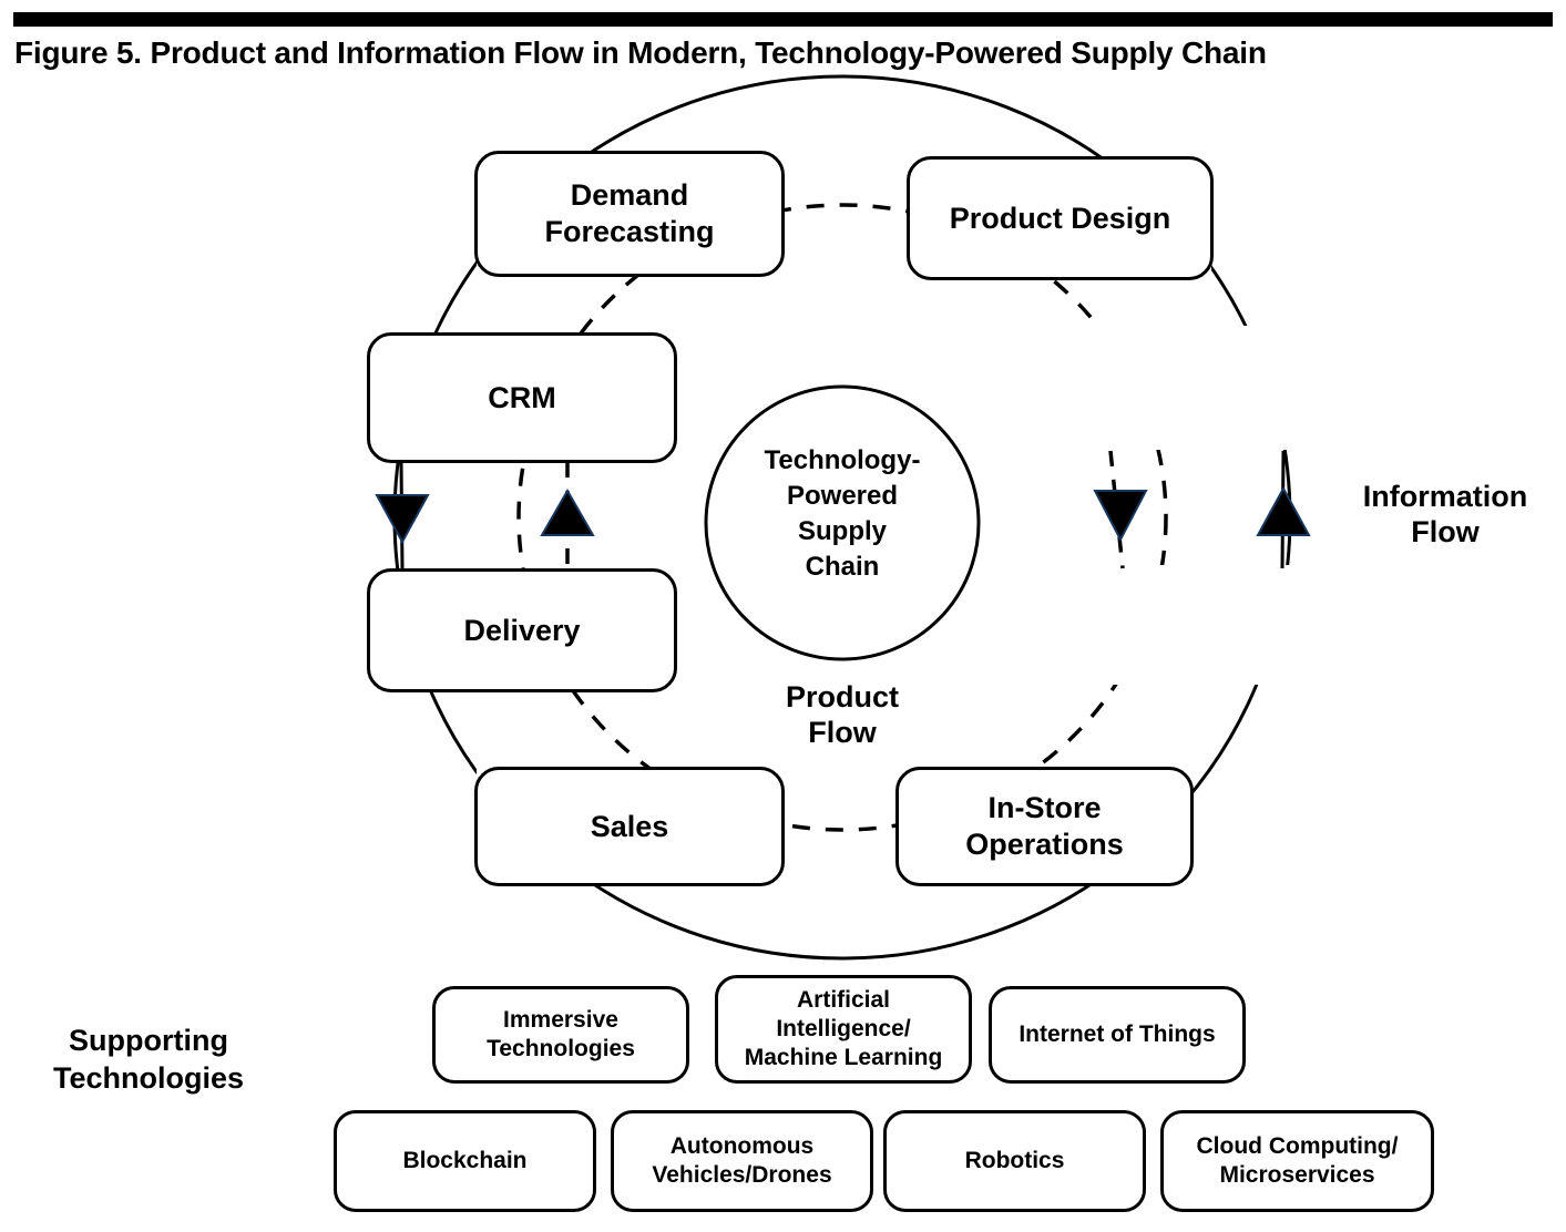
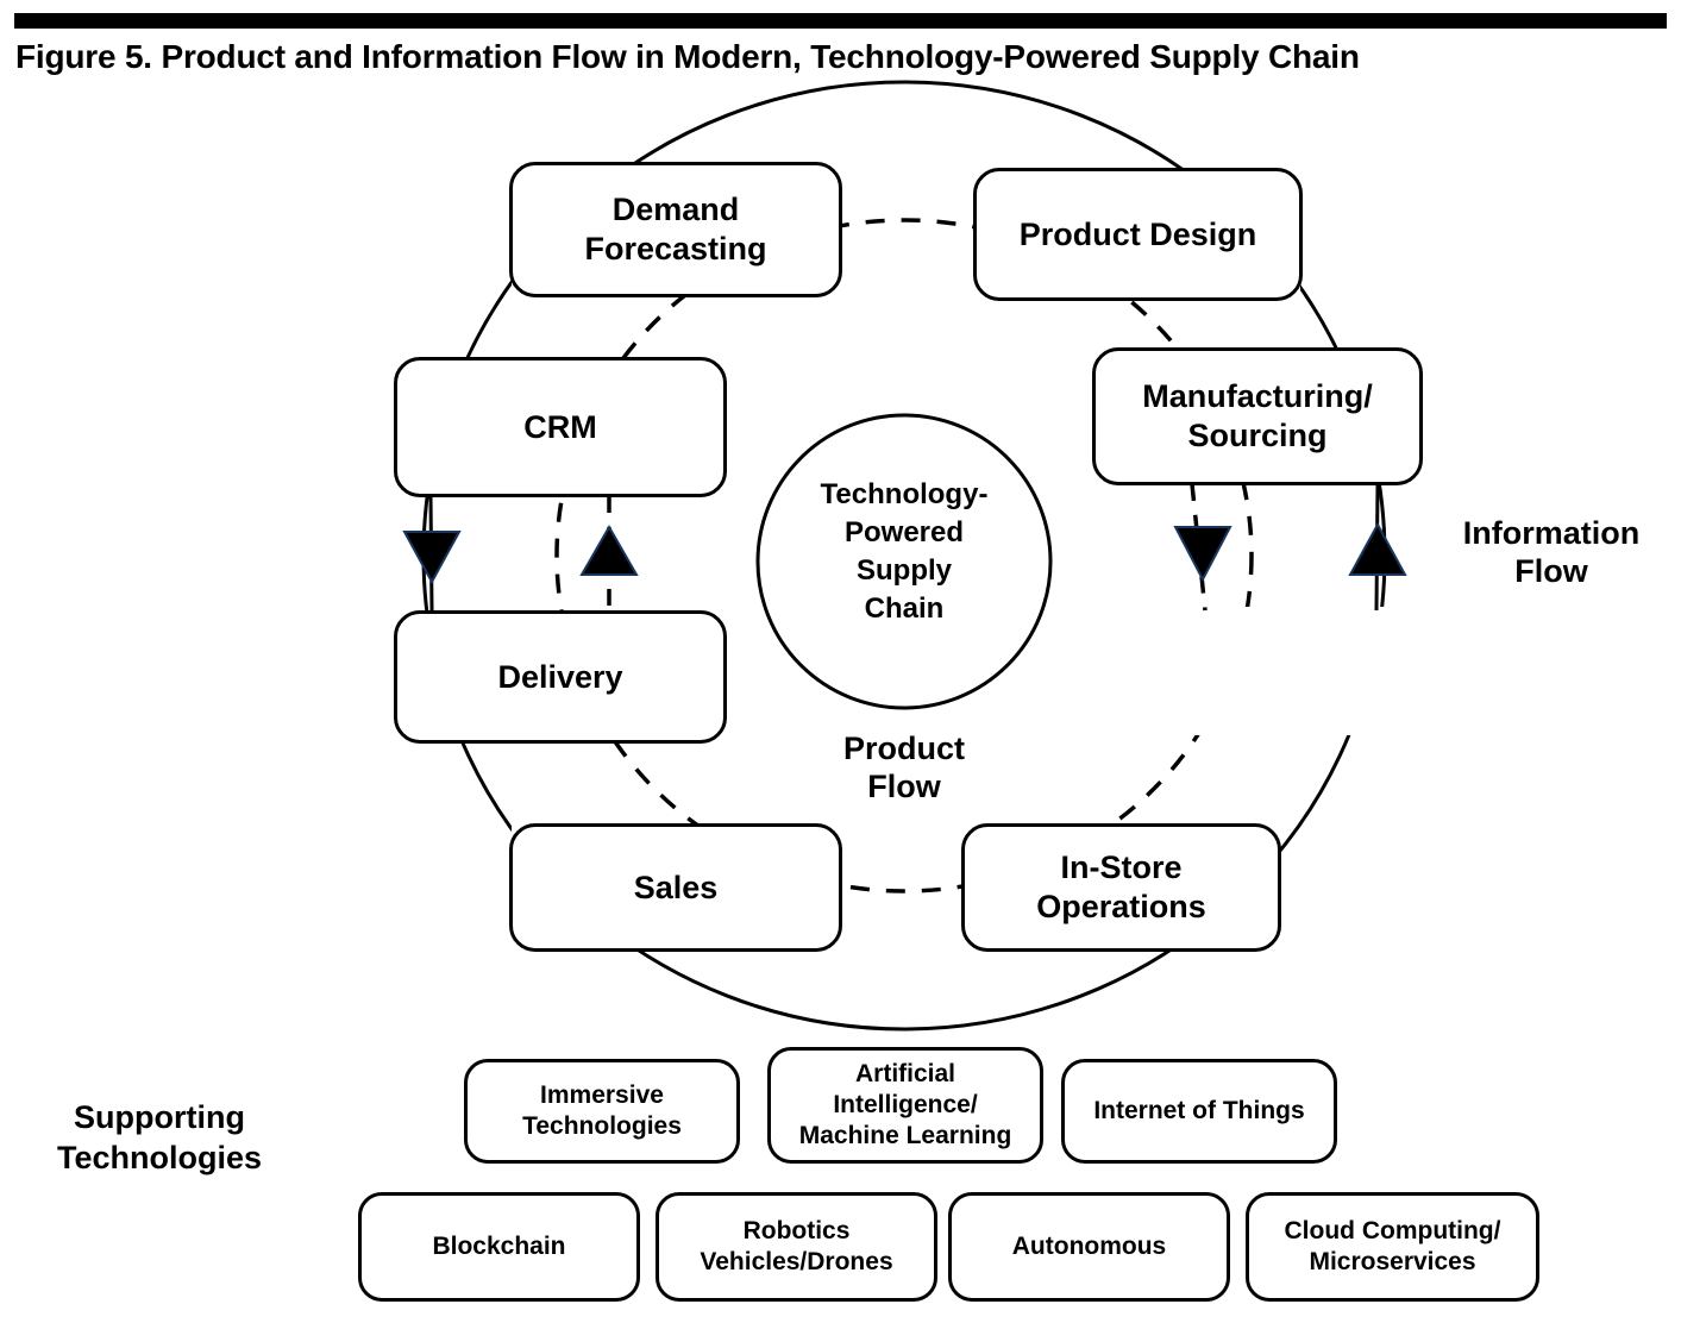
  Figure 5. Product and Information Flow in Modern, Technology-Powered Supply Chain
  Technology-
  Powered
  Supply
  Chain
  Product
  Flow
  Information
  Flow
  Demand
  Forecasting
  Product Design
  CRM
+ Manufacturing/
+ Sourcing
  Delivery
  Sales
  In-Store
  Operations
  Supporting
  Technologies
  Immersive
  Technologies
  Artificial
  Intelligence/
  Machine Learning
  Internet of Things
  Blockchain
- Autonomous
+ Robotics
  Vehicles/Drones
- Robotics
+ Autonomous
  Cloud Computing/
  Microservices
